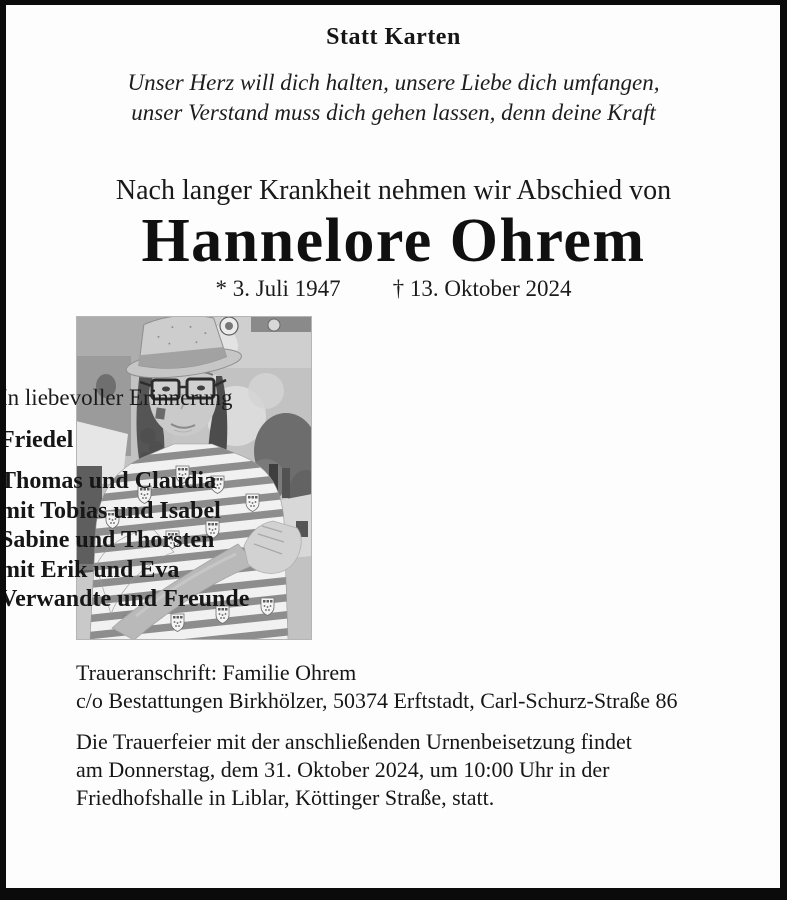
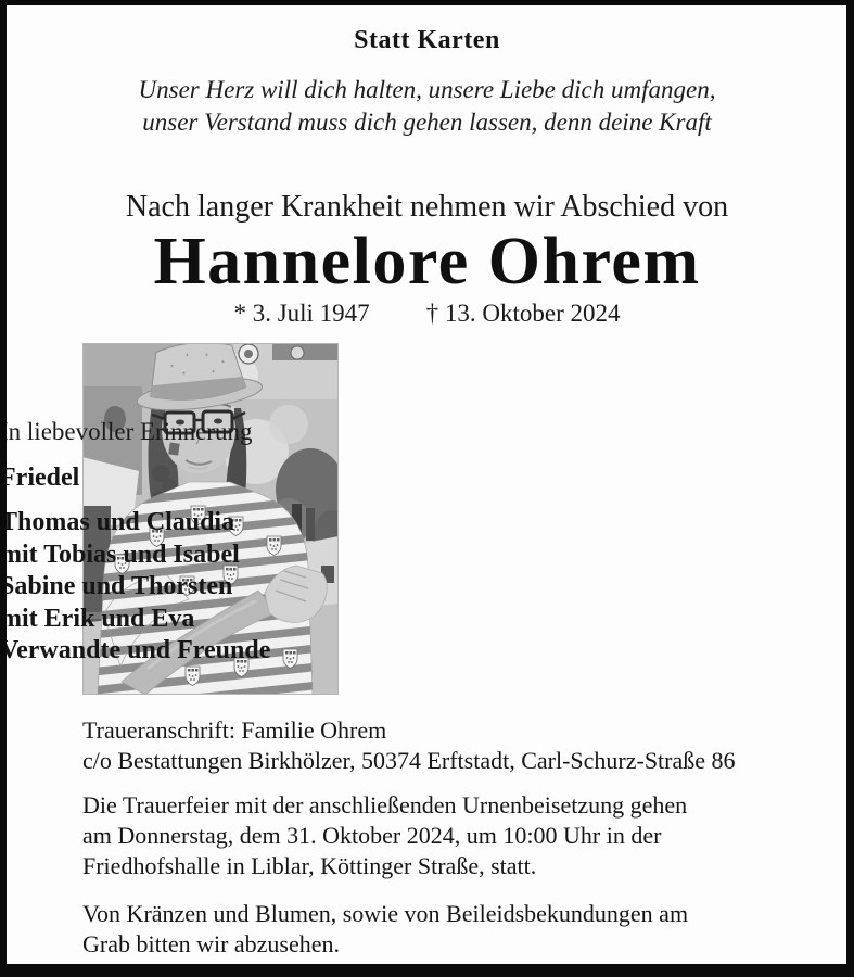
  Statt Karten
  Unser Herz will dich halten, unsere Liebe dich umfangen,
  unser Verstand muss dich gehen lassen, denn deine Kraft
  Nach langer Krankheit nehmen wir Abschied von
  Hannelore Ohrem
  * 3. Juli 1947
  † 13. Oktober 2024
  In liebevoller Erinnerung
  Friedel
  Thomas und Claudia
  mit Tobias und Isabel
  Sabine und Thorsten
  mit Erik und Eva
  Verwandte und Freunde
  Traueranschrift: Familie Ohrem
  c/o Bestattungen Birkhölzer, 50374 Erftstadt, Carl-Schurz-Straße 86
- Die Trauerfeier mit der anschließenden Urnenbeisetzung findet
+ Die Trauerfeier mit der anschließenden Urnenbeisetzung gehen
  am Donnerstag, dem 31. Oktober 2024, um 10:00 Uhr in der
  Friedhofshalle in Liblar, Köttinger Straße, statt.
+ Von Kränzen und Blumen, sowie von Beileidsbekundungen am
+ Grab bitten wir abzusehen.
